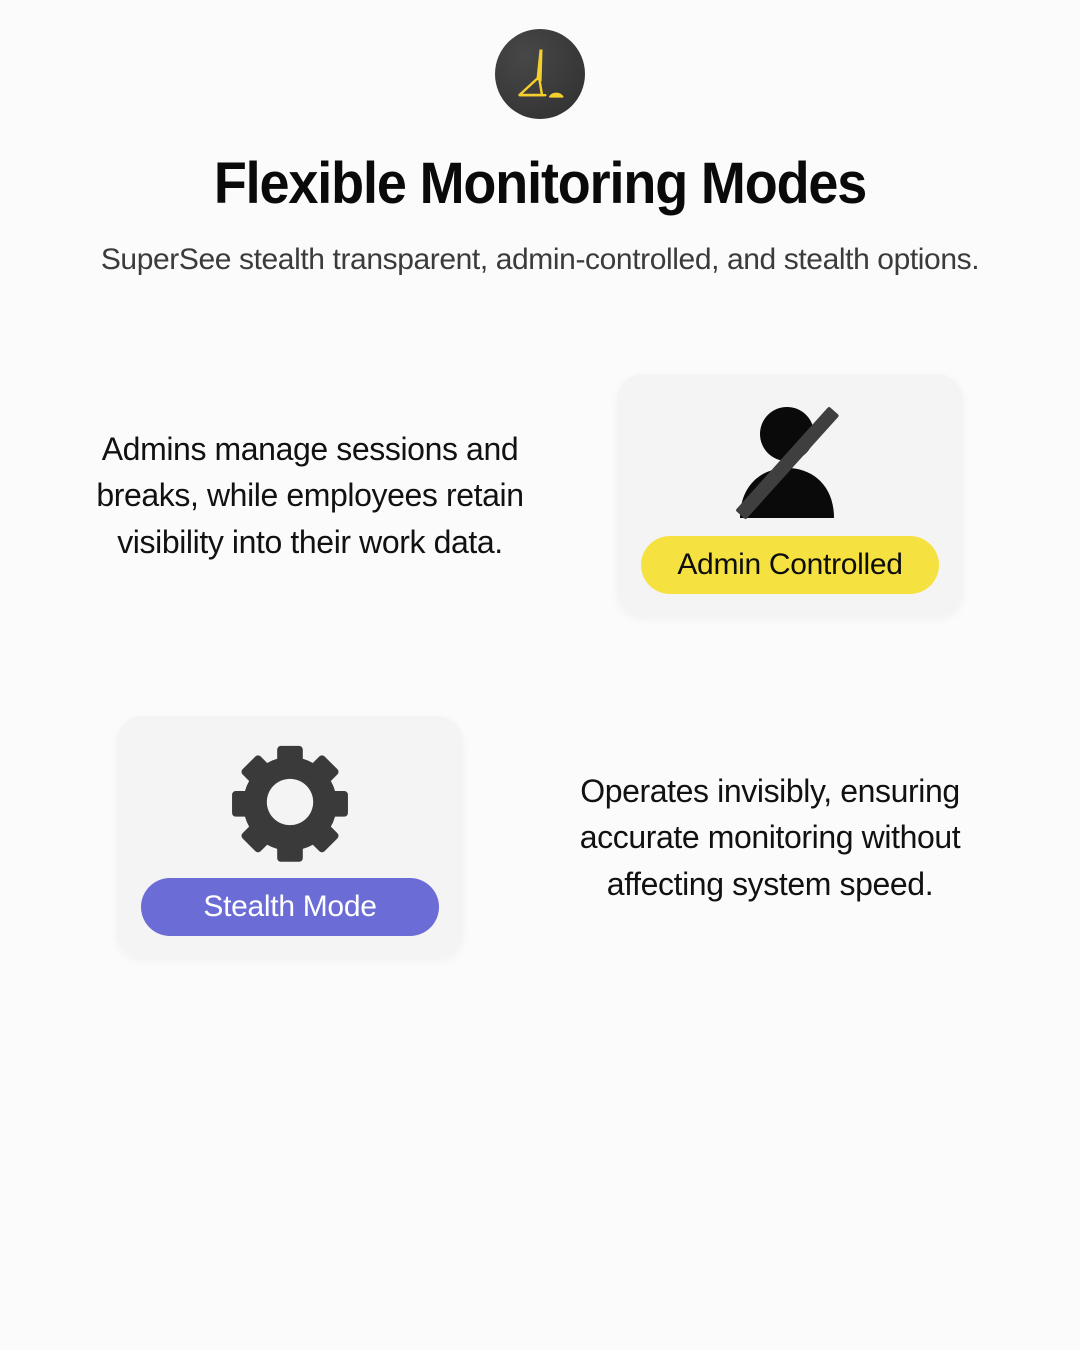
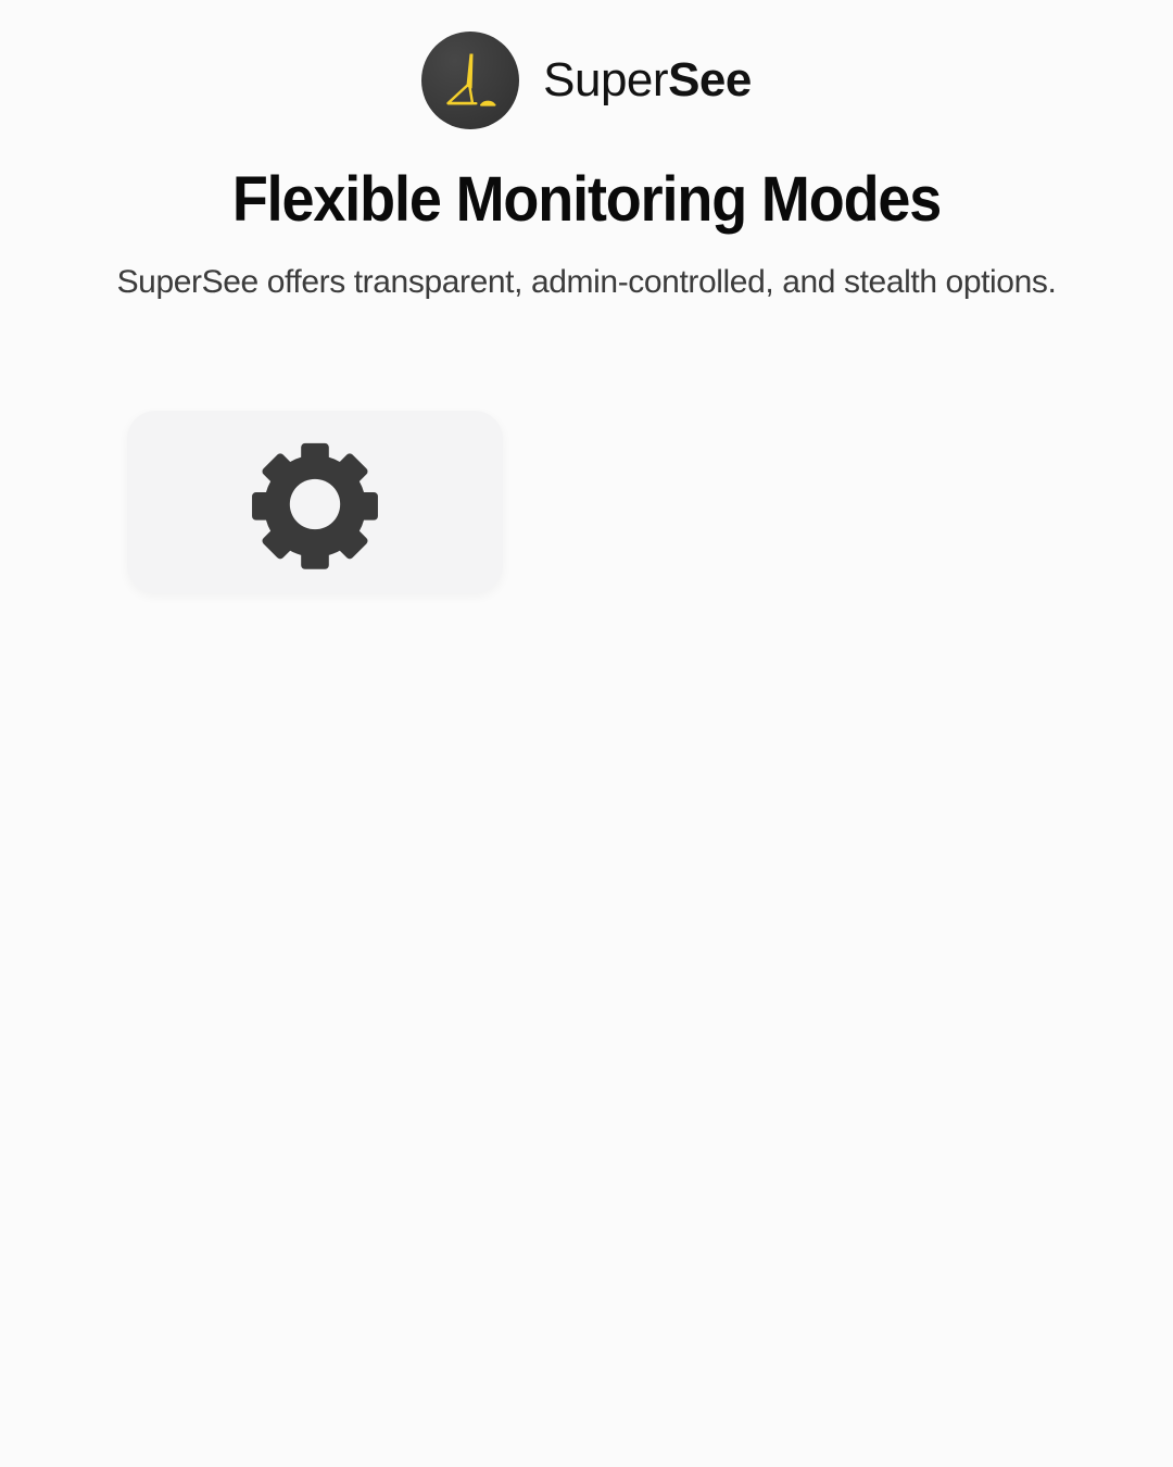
+ SuperSee
  Flexible Monitoring Modes
- SuperSee stealth transparent, admin-controlled, and stealth options.
+ SuperSee offers transparent, admin-controlled, and stealth options.
- Admin Controlled
- Admins manage sessions and breaks, while employees retain visibility into their work data.
- Stealth Mode
- Operates invisibly, ensuring accurate monitoring without affecting system speed.
